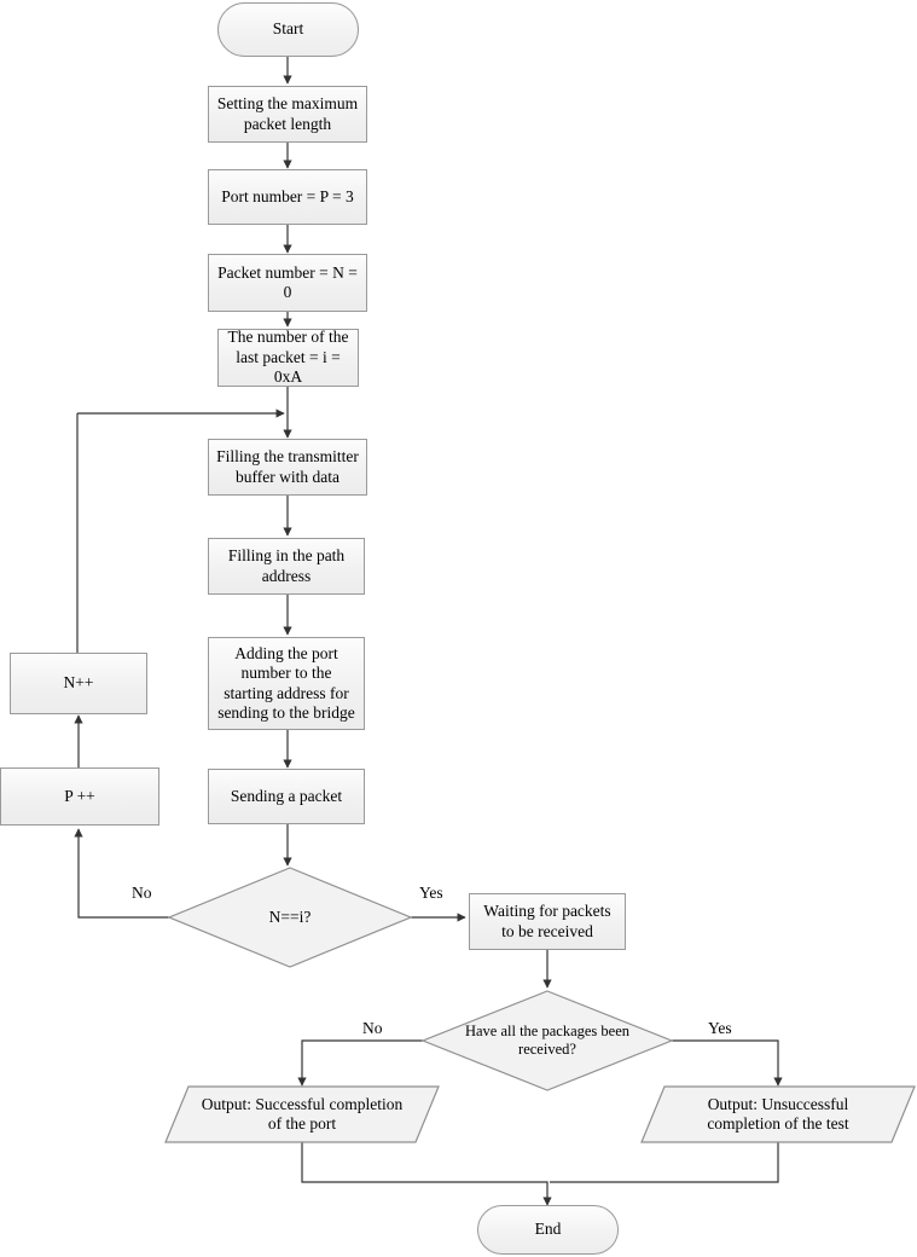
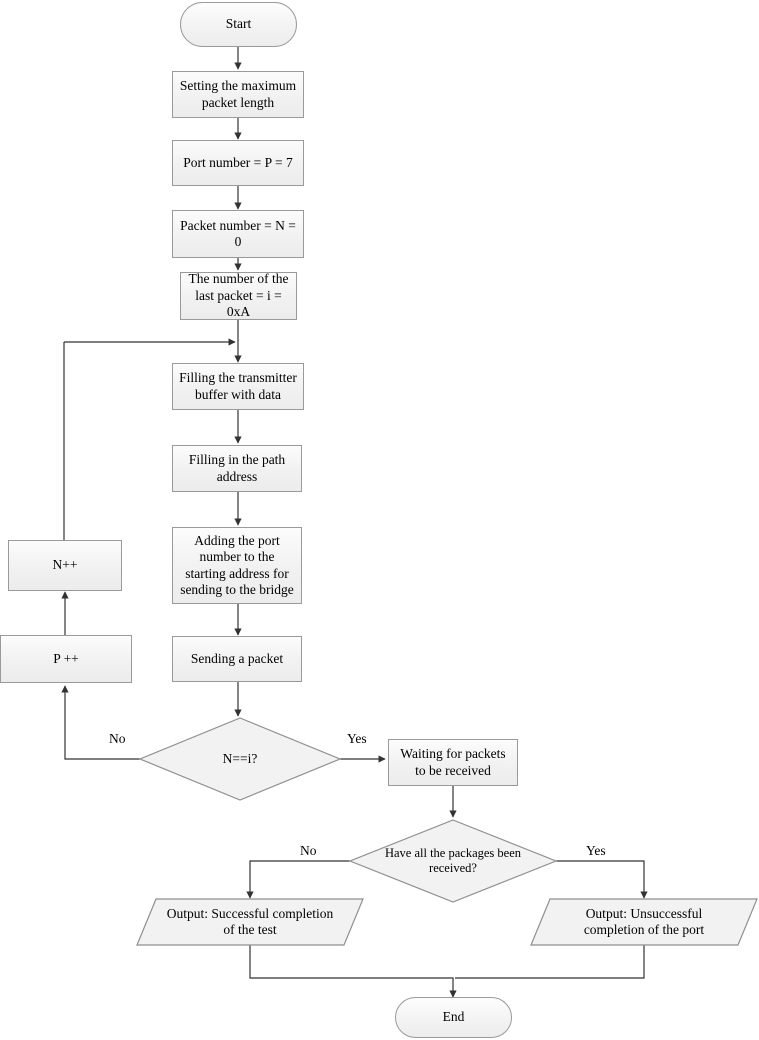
  Start
  Setting the maximum packet length
- Port number = P = 3
+ Port number = P = 7
  Packet number = N = 0
  The number of the last packet = i = 0xA
  Filling the transmitter buffer with data
  Filling in the path address
  Adding the port number to the starting address for sending to the bridge
  Sending a packet
  N++
  P ++
  N==i?
  Waiting for packets to be received
  Have all the packages been received?
- Output: Successful completion of the port
+ Output: Successful completion of the test
- Output: Unsuccessful completion of the test
+ Output: Unsuccessful completion of the port
  End
  No
  Yes
  No
  Yes
